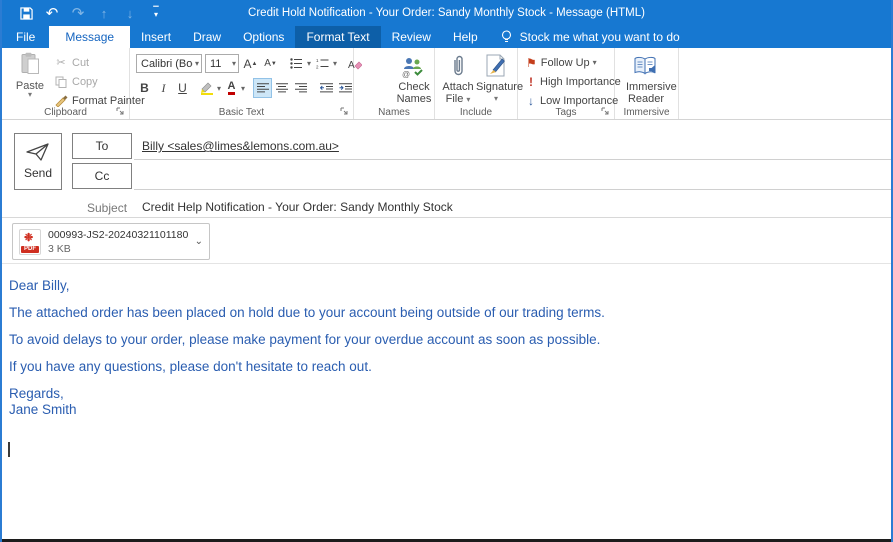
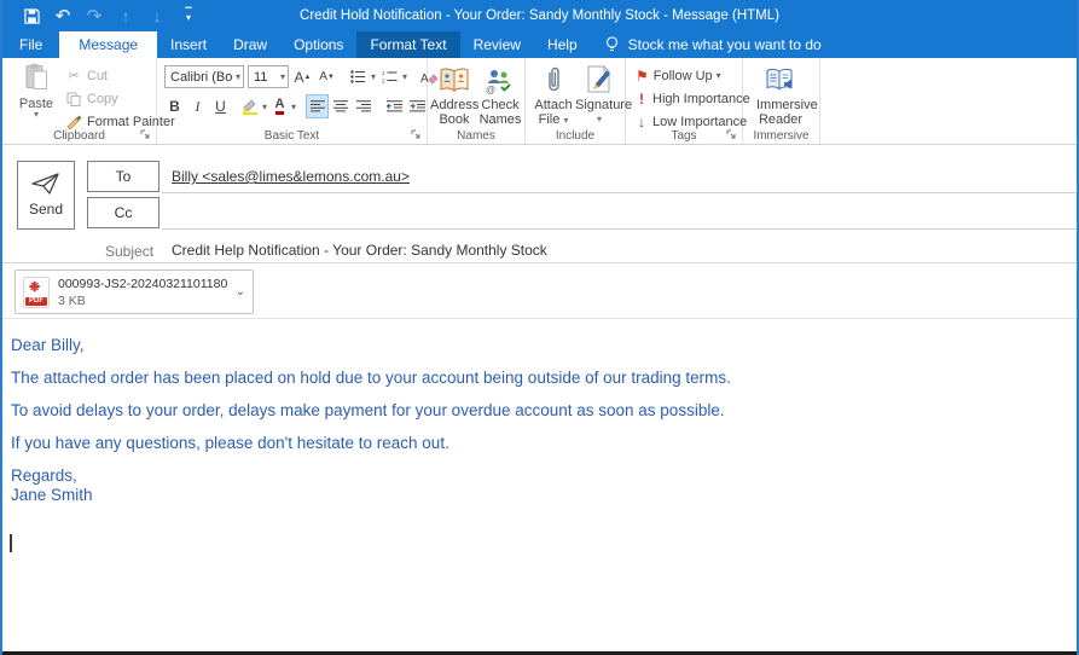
  ↶
  ↷
  ↑
  ↓
  ▾
  Credit Hold Notification - Your Order: Sandy Monthly Stock - Message (HTML)
  File
  Message
  Insert
  Draw
  Options
  Format Text
  Review
  Help
  Stock me what you want to do
  Paste
  ▾
  ✂
  Cut
  Copy
  Format Painter
  Clipboard
  Calibri (Bo
  ▾
  11
  ▾
  A
  A
  ▾
  ▾
  A
  B
  I
  U
  ▾
  A
  ▾
  Basic Text
+ Address
+ Book
  @
  Check
  Names
  Names
  Attach
  File ▾
  Signatur
  ▾
  Include
  ⚑
  Follow Up
  ▾
  !
  High Importance
  ↓
  Low Importance
  Tags
  Immersive
  Reader
  Immersive
  Send
  To
  Cc
  Billy <sales@limes&lemons.com.au>
  Subject
  Credit Help Notification - Your Order: Sandy Monthly Stock
  ❉
  000993-JS2-20240321101180
  3 KB
  ⌄
  Dear Billy,
  The attached order has been placed on hold due to your account being outside of our trading terms.
- To avoid delays to your order, please make payment for your overdue account as soon as possible.
+ To avoid delays to your order, delays make payment for your overdue account as soon as possible.
  If you have any questions, please don't hesitate to reach out.
  Regards,
  Jane Smith
